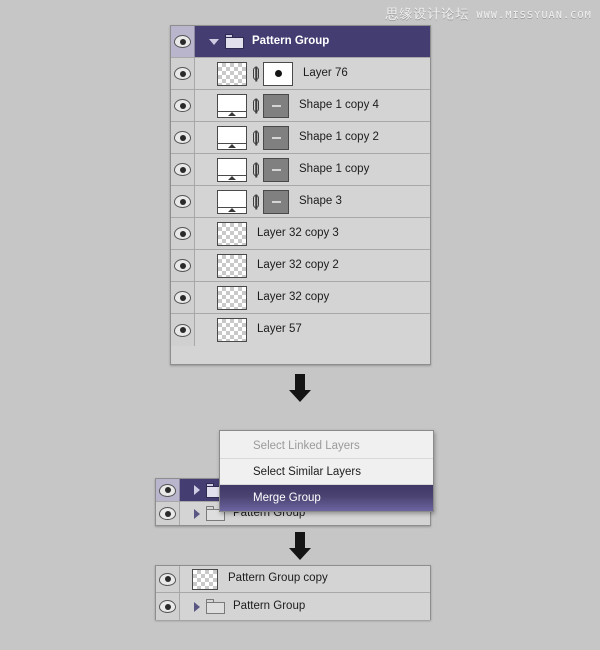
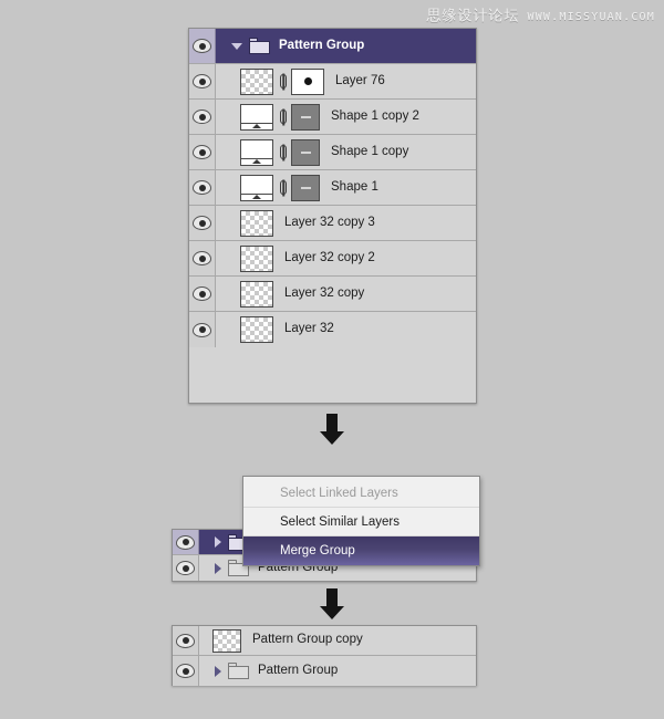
  思缘设计论坛
  WWW.MISSYUAN.COM
  Pattern Group
  Layer 76
- Shape 1 copy 4
  Shape 1 copy 2
  Shape 1 copy
- Shape 3
+ Shape 1
  Layer 32 copy 3
  Layer 32 copy 2
  Layer 32 copy
- Layer 57
+ Layer 32
  Pattern Group
  Select Linked Layers
  Select Similar Layers
  Merge Group
  Pattern Group copy
  Pattern Group
